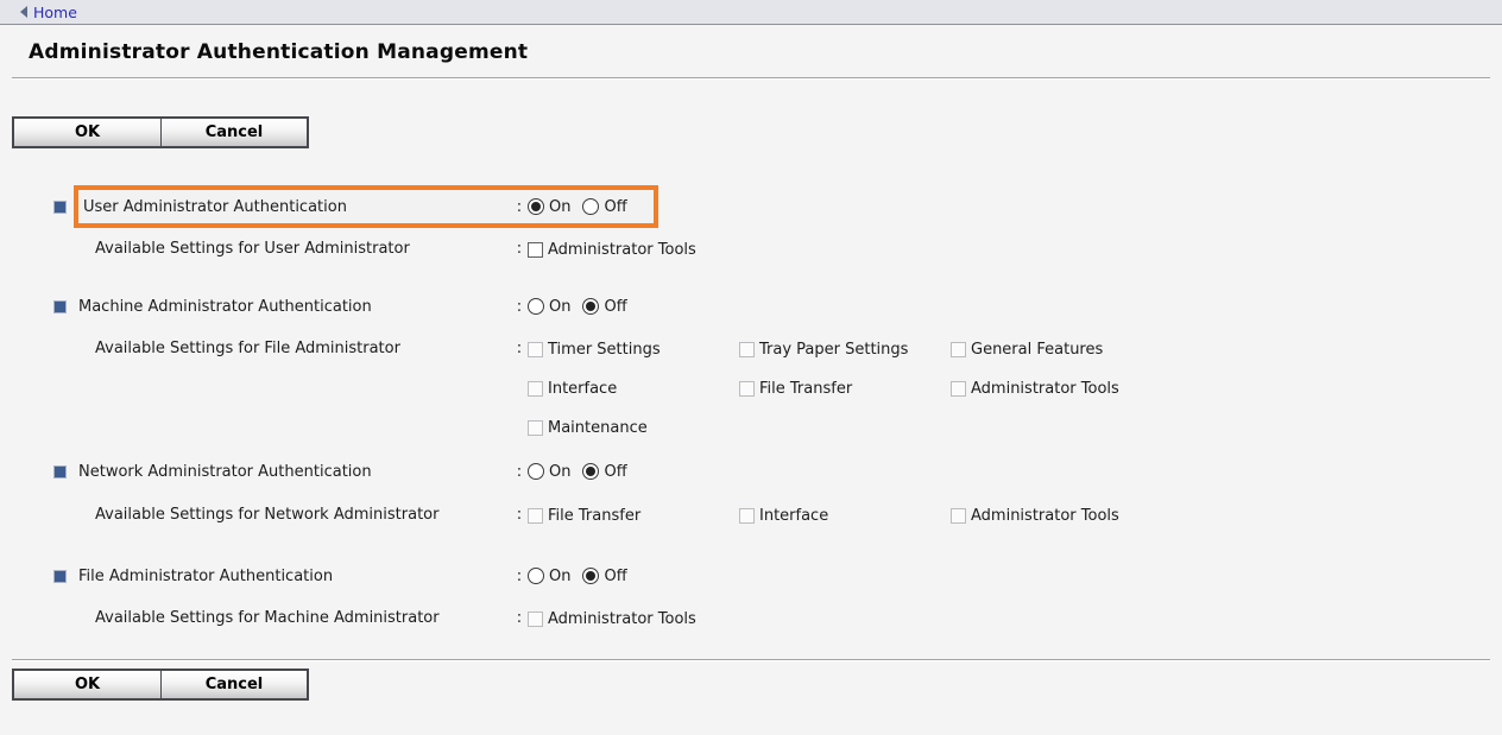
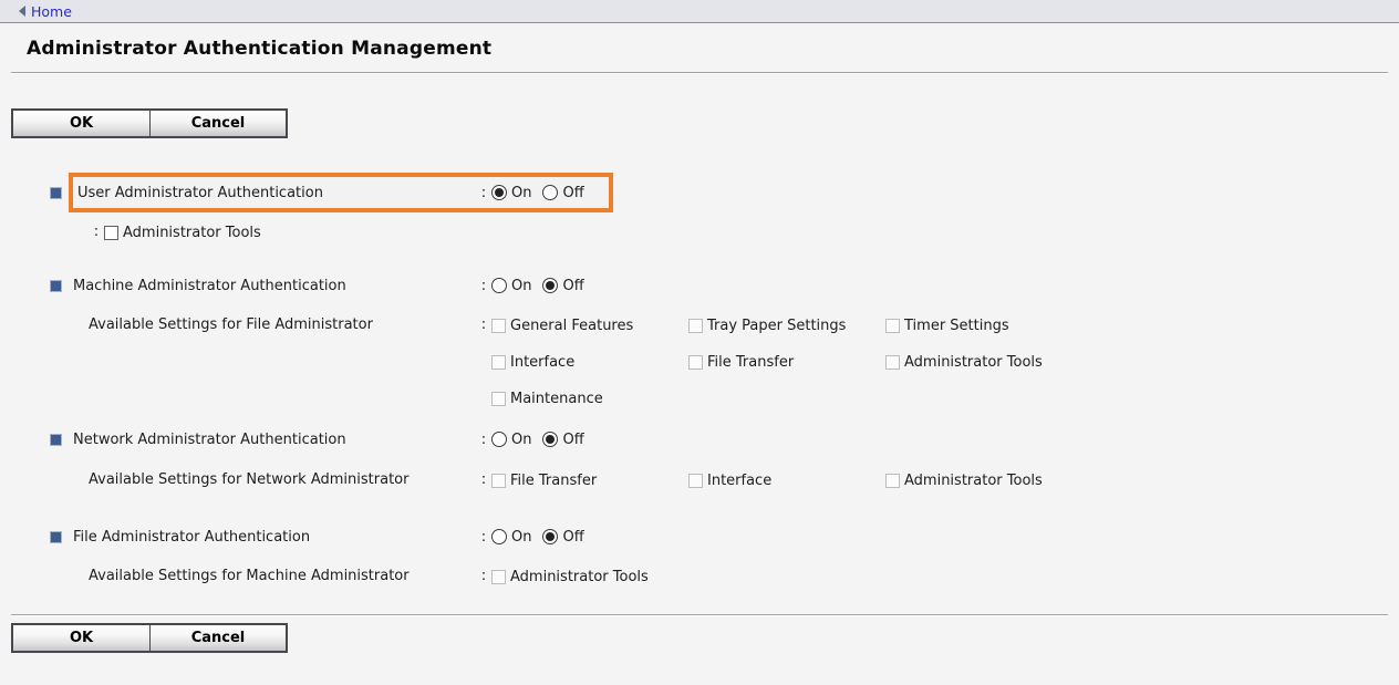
  Home
  Administrator Authentication Management
  OK
  Cancel
  User Administrator Authentication
  :
  On
  Off
- Available Settings for User Administrator
  :
  Administrator Tools
  Machine Administrator Authentication
  :
  On
  Off
  Available Settings for File Administrator
  :
- Timer Settings
+ General Features
  Tray Paper Settings
- General Features
+ Timer Settings
  Interface
  File Transfer
  Administrator Tools
  Maintenance
  Network Administrator Authentication
  :
  On
  Off
  Available Settings for Network Administrator
  :
  File Transfer
  Interface
  Administrator Tools
  File Administrator Authentication
  :
  On
  Off
  Available Settings for Machine Administrator
  :
  Administrator Tools
  OK
  Cancel
